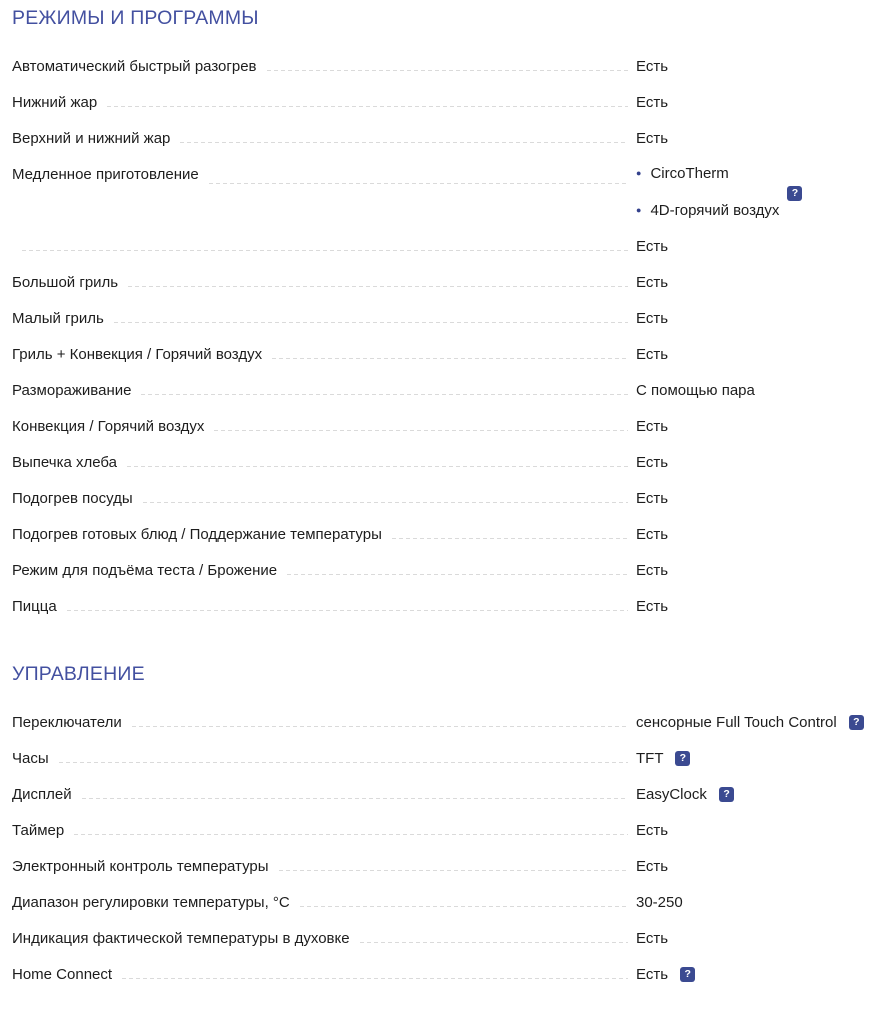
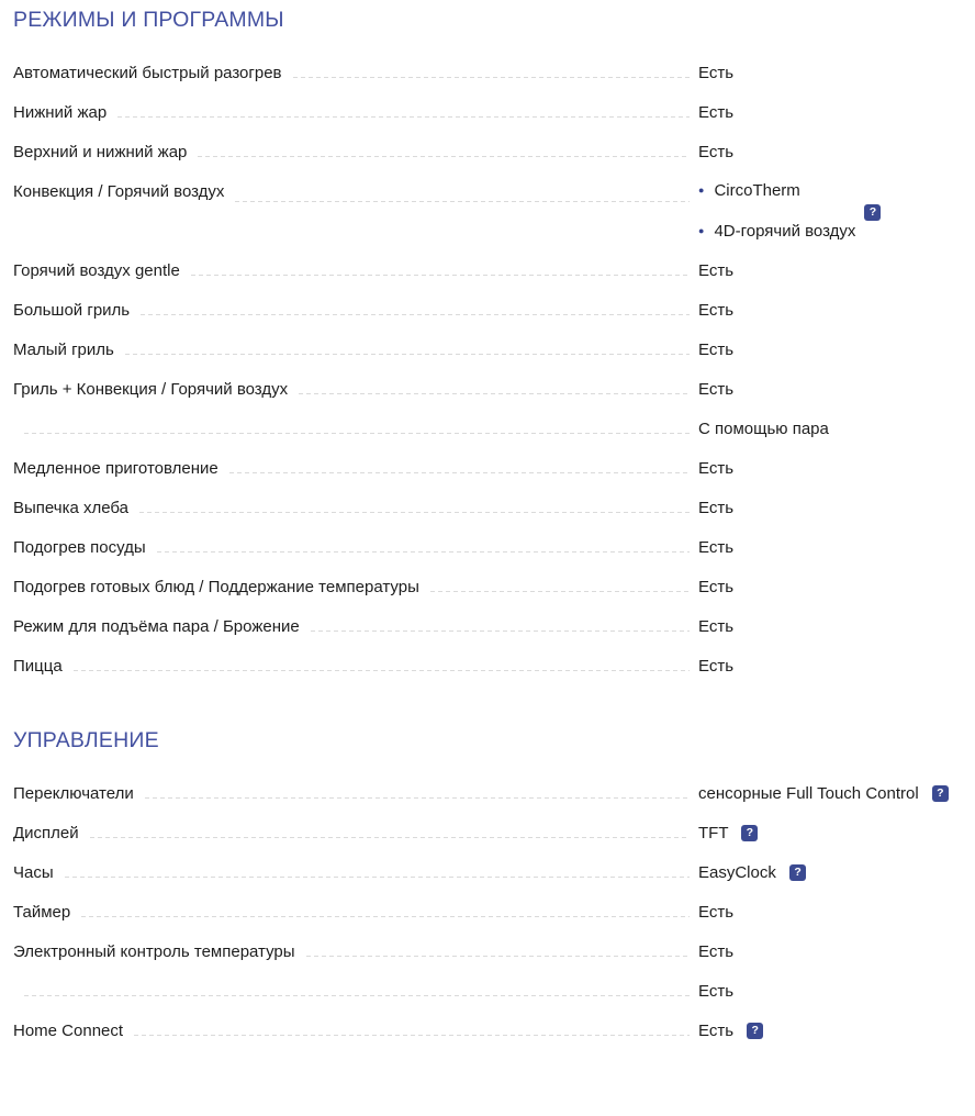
  РЕЖИМЫ И ПРОГРАММЫ
  Автоматический быстрый разогрев
  Есть
  Нижний жар
  Есть
  Верхний и нижний жар
  Есть
- Медленное приготовление
+ Конвекция / Горячий воздух
  CircoTherm
  4D-горячий воздух
  ?
+ Горячий воздух gentle
  Есть
  Большой гриль
  Есть
  Малый гриль
  Есть
  Гриль + Конвекция / Горячий воздух
  Есть
- Размораживание
  С помощью пара
- Конвекция / Горячий воздух
+ Медленное приготовление
  Есть
  Выпечка хлеба
  Есть
  Подогрев посуды
  Есть
  Подогрев готовых блюд / Поддержание температуры
  Есть
- Режим для подъёма теста / Брожение
+ Режим для подъёма пара / Брожение
  Есть
  Пицца
  Есть
  УПРАВЛЕНИЕ
  Переключатели
  сенсорные Full Touch Control ?
- Часы
+ Дисплей
  TFT ?
- Дисплей
+ Часы
  EasyClock ?
  Таймер
  Есть
  Электронный контроль температуры
  Есть
- Диапазон регулировки температуры, °С
- 30-250
- Индикация фактической температуры в духовке
  Есть
  Home Connect
  Есть ?
